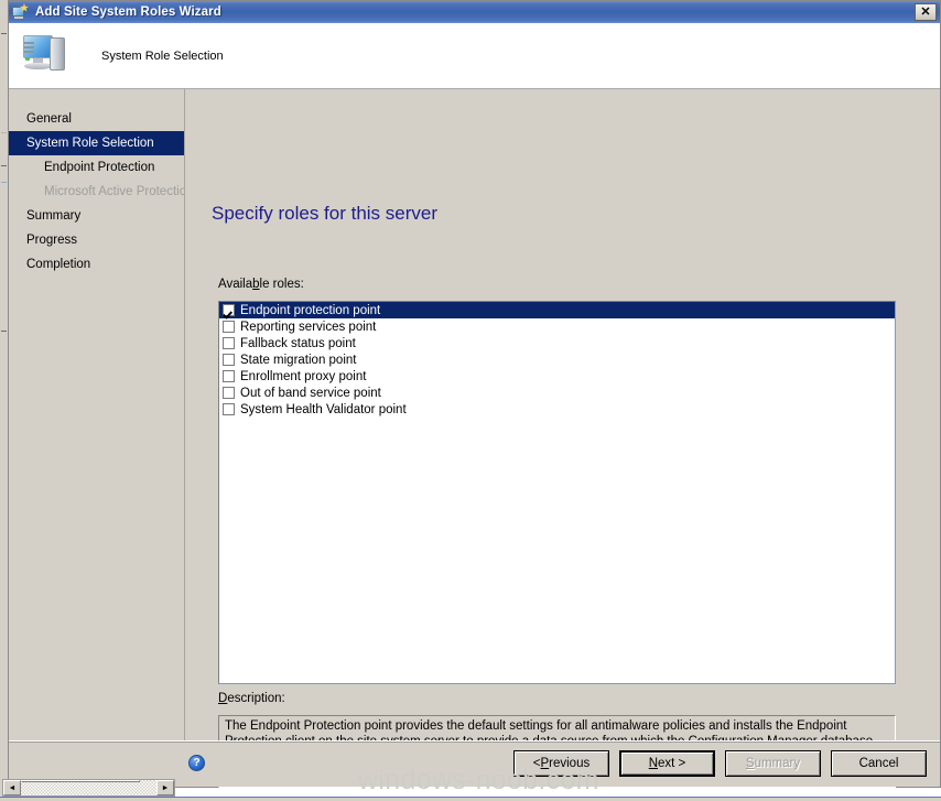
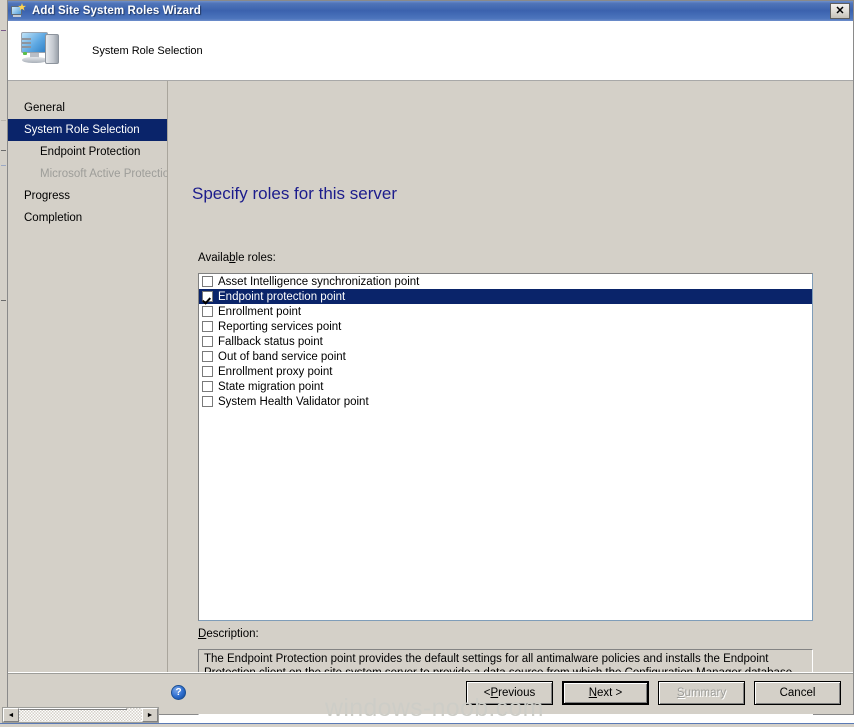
  Add Site System Roles Wizard
  ✕
  System Role Selection
  General
  System Role Selection
  Endpoint Protection
  Microsoft Active Protectio
- Summary
  Progress
  Completion
  Specify roles for this server
  Available roles:
+ Asset Intelligence synchronization point
  Endpoint protection point
+ Enrollment point
  Reporting services point
  Fallback status point
- State migration point
+ Out of band service point
  Enrollment proxy point
- Out of band service point
+ State migration point
  System Health Validator point
  Description:
  ?
  <
  P
  revious
  N
  ext >
  S
  ummary
  Cancel
  windows-noob.com
